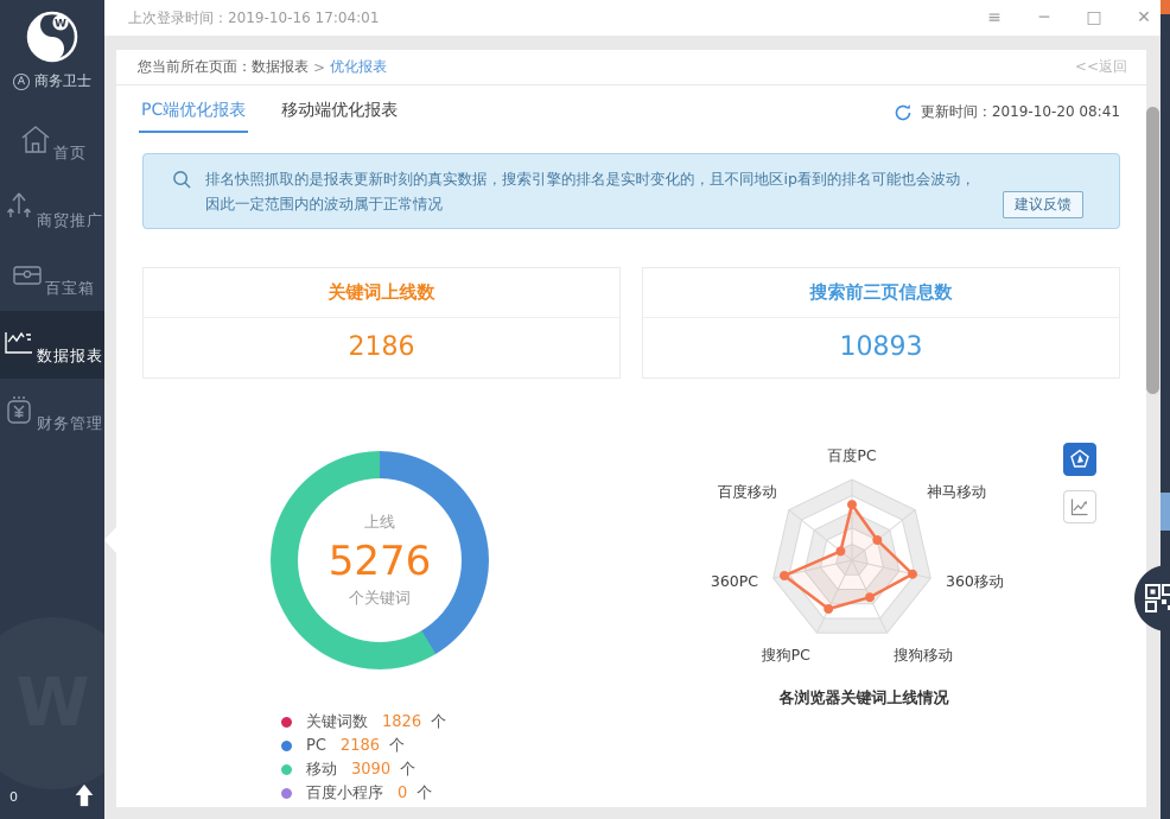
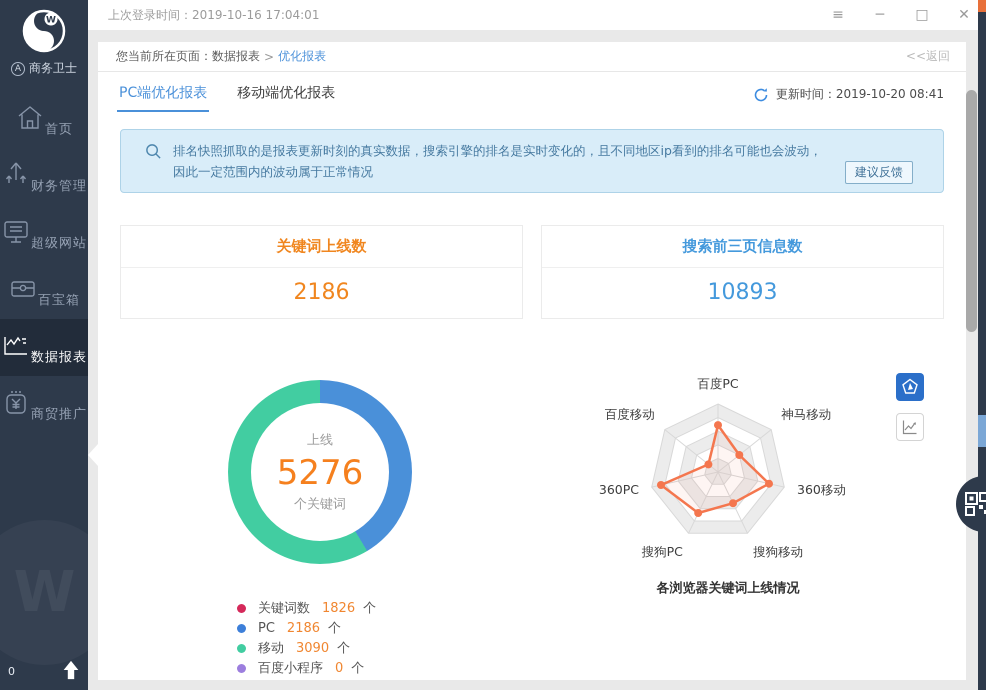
  W
  A
  商务卫士
  首页
- 商贸推广
+ 财务管理
+ 超级网站
  百宝箱
  数据报表
- 财务管理
+ 商贸推广
  0
  上次登录时间：2019-10-16 17:04:01
  ≡
  ─
  □
  ✕
  您当前所在页面：
  数据报表
  >
  优化报表
  <<返回
  PC端优化报表
  移动端优化报表
  更新时间：2019-10-20 08:41
  排名快照抓取的是报表更新时刻的真实数据，搜索引擎的排名是实时变化的，且不同地区ip看到的排名可能也会波动，因此一定范围内的波动属于正常情况
  建议反馈
  关键词上线数
  2186
  搜索前三页信息数
  10893
  上线
  5276
  个关键词
  关键词数
  1826
  个
  PC
  2186
  个
  移动
  3090
  个
  百度小程序
  0
  个
  百度PC
  神马移动
  360移动
  搜狗移动
  搜狗PC
  360PC
  百度移动
  各浏览器关键词上线情况
